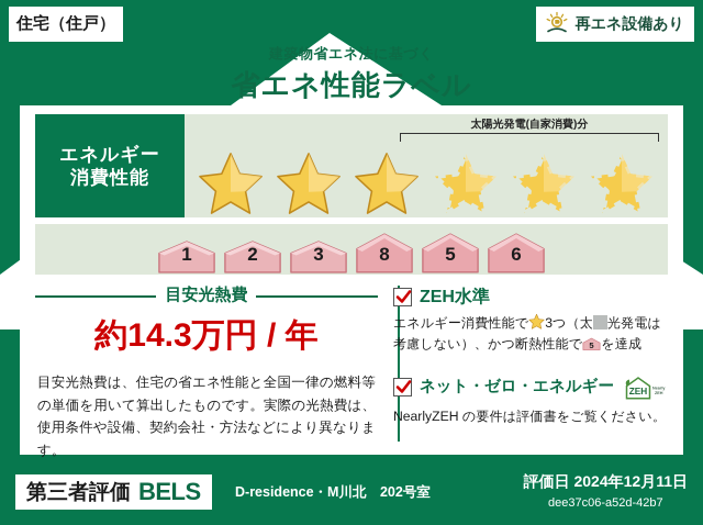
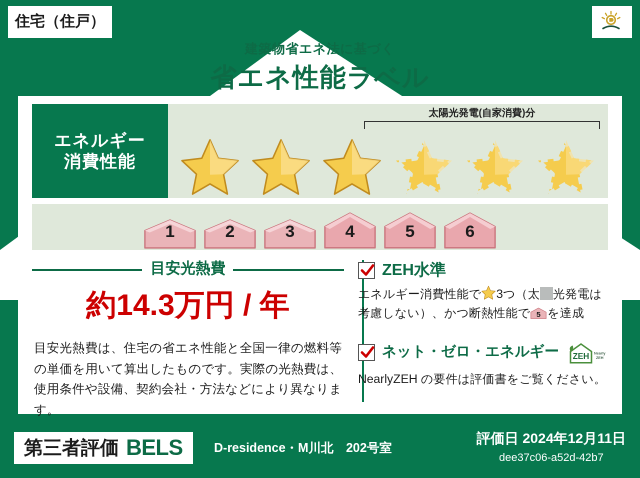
  住宅（住戸）
- 再エネ設備あり
  建築物省エネ法に基づく
  省エネ性能ラベル
  エネルギー
  消費性能
  太陽光発電(自家消費)分
  1
  2
  3
- 8
+ 4
  5
  6
  目安光熱費
  約14.3万円 / 年
  目安光熱費は、住宅の省エネ性能と全国一律の燃料等の単価を用いて算出したものです。実際の光熱費は、使用条件や設備、契約会社・方法などにより異なります。
  ZEH水準
  エネルギー消費性能で 3つ（太 光発電は考慮しない）、かつ断熱性能で
  5
  を達成
  ネット・ゼロ・エネルギー
  ZEH
  NearlyZEH の要件は評価書をご覧ください。
  第三者評価
  BELS
  D-residence・M川北 202号室
  評価日 2024年12月11日
  dee37c06-a52d-42b7
